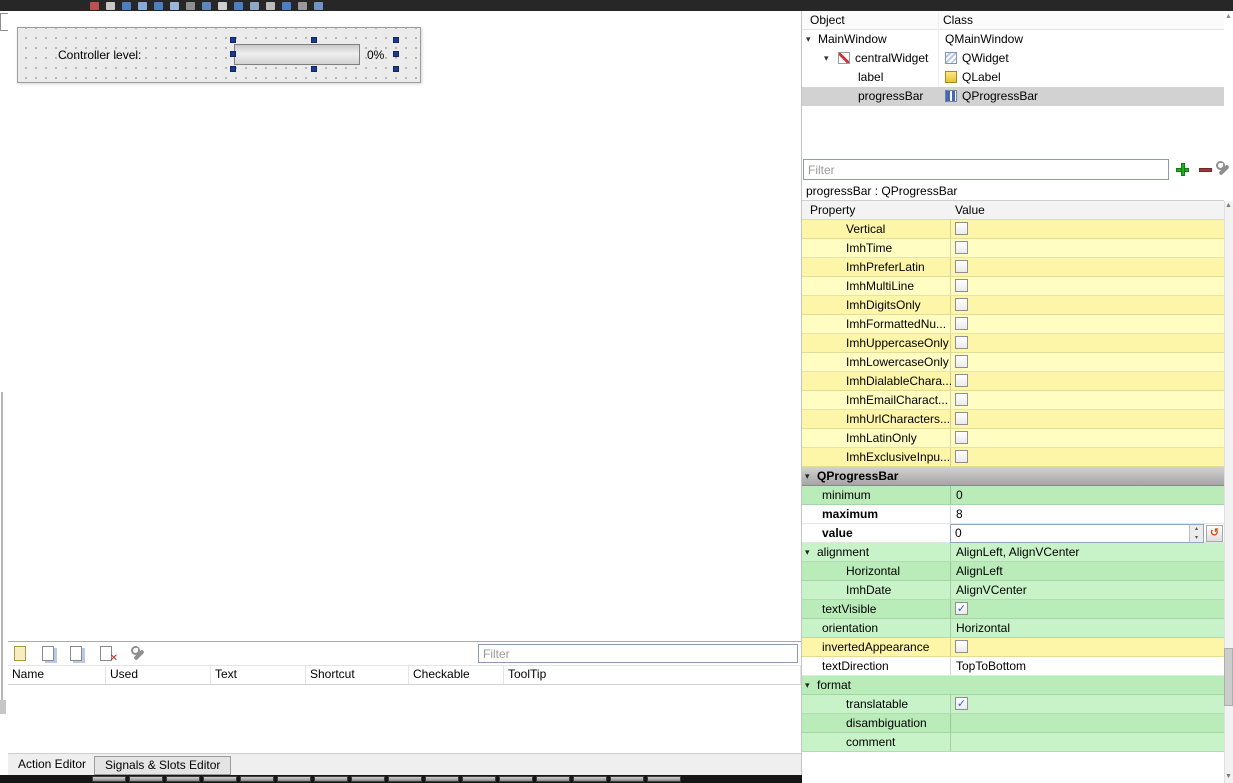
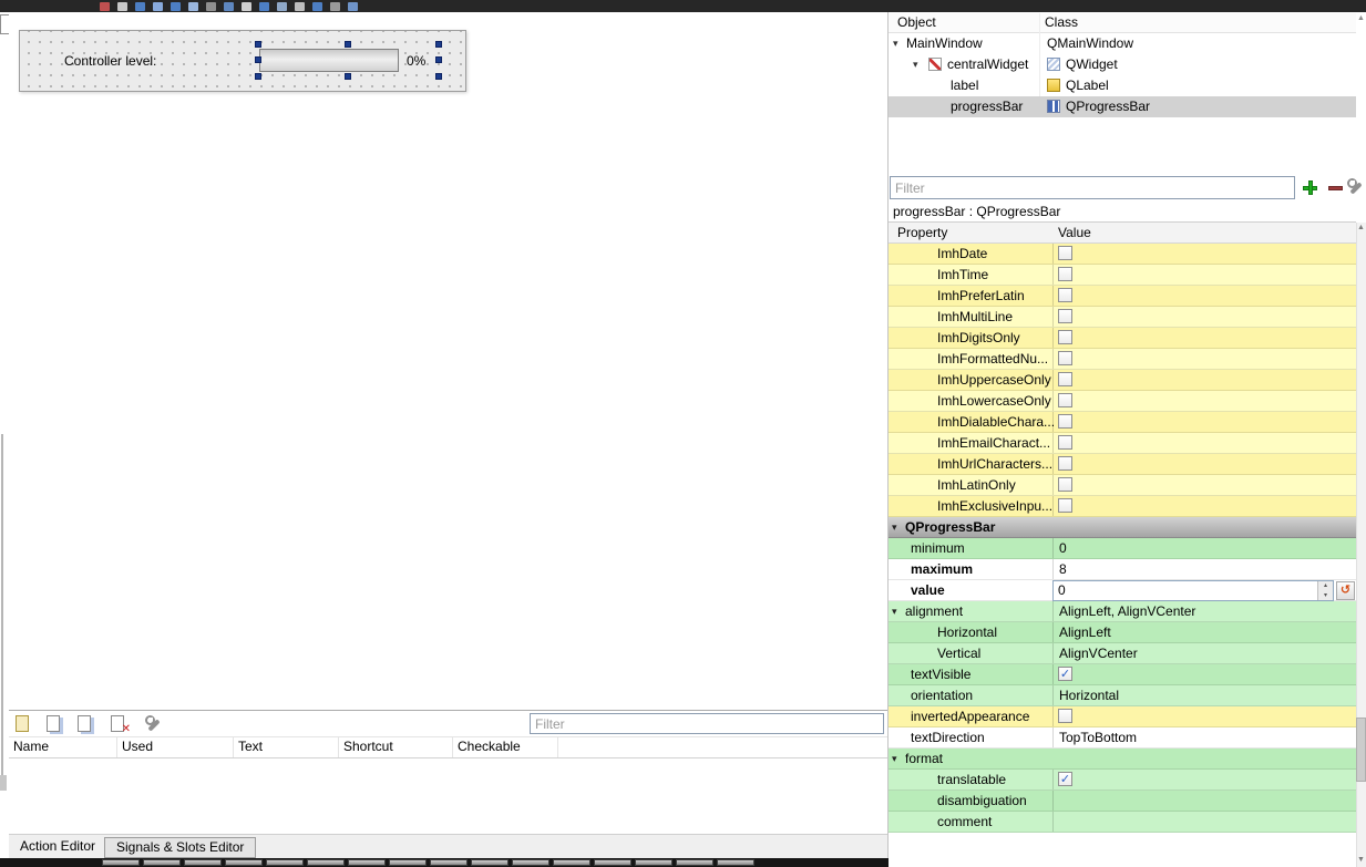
  Controller level:
  0%
  Object
  Class
  ▾
  MainWindow
  QMainWindow
  ▾
  centralWidget
  QWidget
  label
  QLabel
  progressBar
  QProgressBar
  Filter
  progressBar : QProgressBar
  Property
  Value
- Vertical
+ ImhDate
  ImhTime
  ImhPreferLatin
  ImhMultiLine
  ImhDigitsOnly
  ImhFormattedNu...
  ImhUppercaseOnly
  ImhLowercaseOnly
  ImhDialableChara...
  ImhEmailCharact...
  ImhUrlCharacters...
  ImhLatinOnly
  ImhExclusiveInpu...
  ▾
  QProgressBar
  minimum
  0
  maximum
  8
  value
  0
  ↺
  ▾
  alignment
  AlignLeft, AlignVCenter
  Horizontal
  AlignLeft
- ImhDate
+ Vertical
  AlignVCenter
  textVisible
  ✓
  orientation
  Horizontal
  invertedAppearance
  textDirection
  TopToBottom
  ▾
  format
  translatable
  ✓
  disambiguation
  comment
  ✕
  Filter
  Name
  Used
  Text
  Shortcut
  Checkable
- ToolTip
  Action Editor
  Signals & Slots Editor
